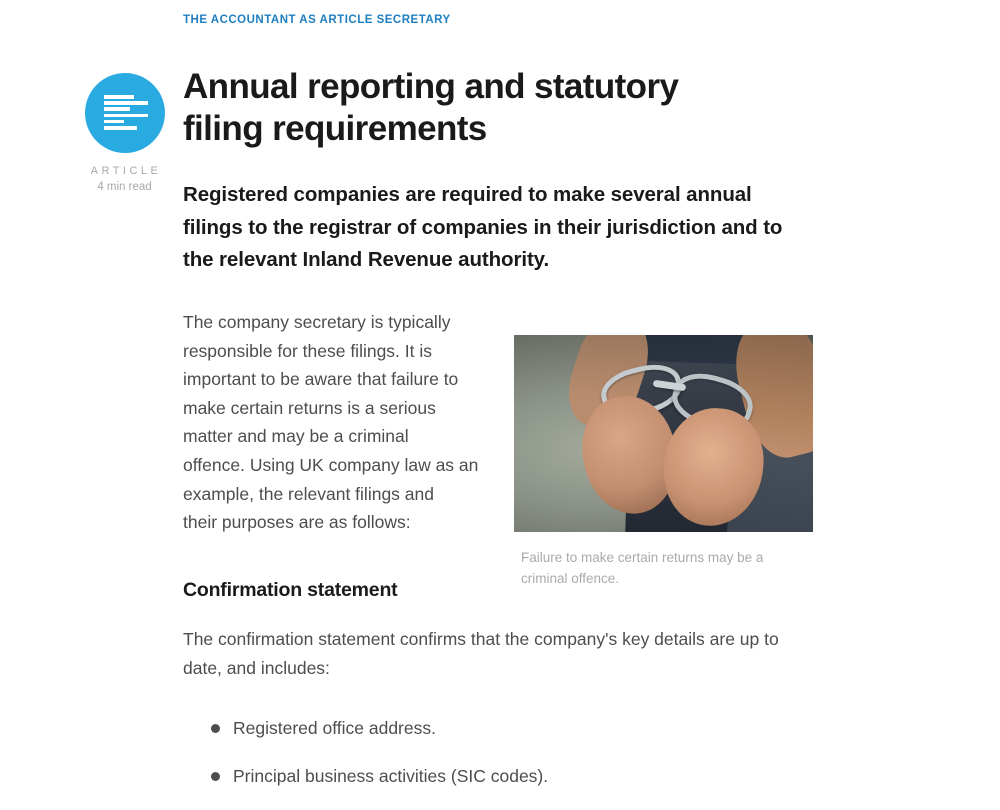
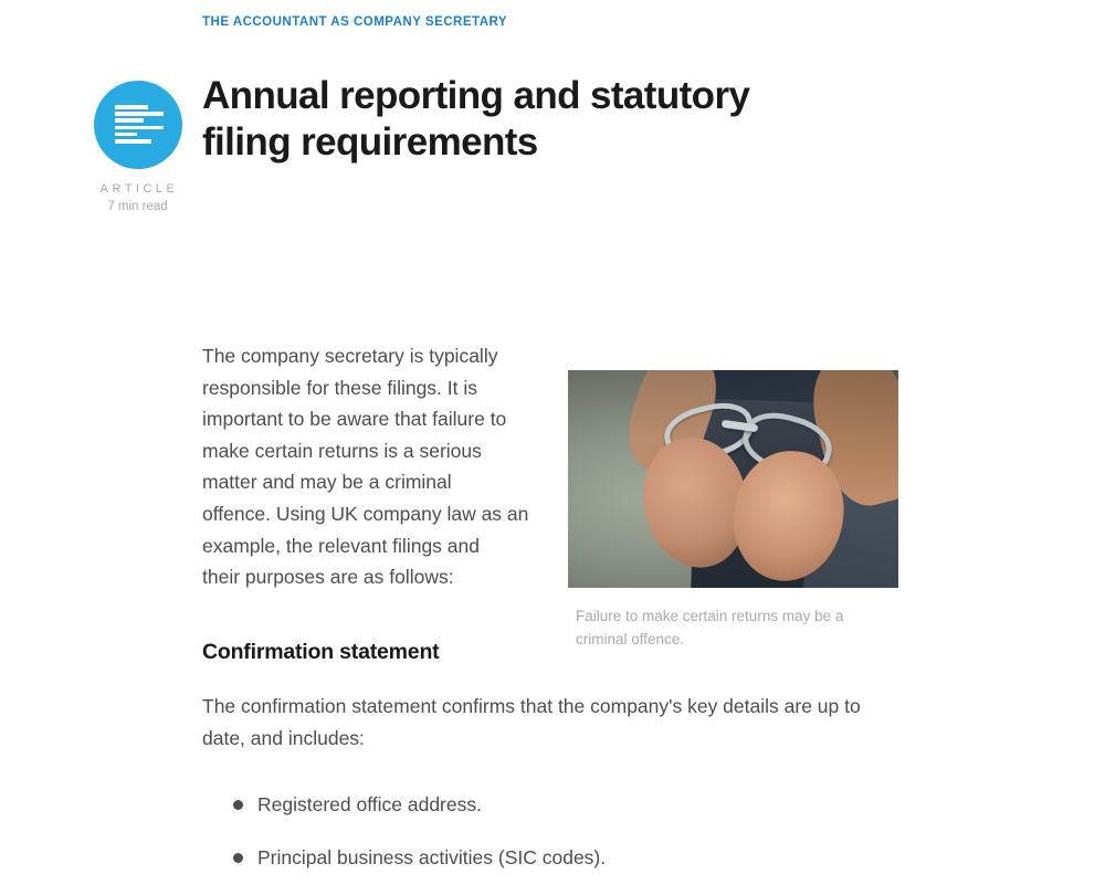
- THE ACCOUNTANT AS ARTICLE SECRETARY
+ THE ACCOUNTANT AS COMPANY SECRETARY
  ARTICLE
- 4 min read
+ 7 min read
  Annual reporting and statutory
  filing requirements
- Registered companies are required to make several annual
- filings to the registrar of companies in their jurisdiction and to
- the relevant Inland Revenue authority.
  The company secretary is typically
  responsible for these filings. It is
  important to be aware that failure to
  make certain returns is a serious
  matter and may be a criminal
  offence. Using UK company law as an
  example, the relevant filings and
  their purposes are as follows:
  Failure to make certain returns may be a
  criminal offence.
  Confirmation statement
  The confirmation statement confirms that the company's key details are up to
  date, and includes:
  Registered office address.
  Principal business activities (SIC codes).
